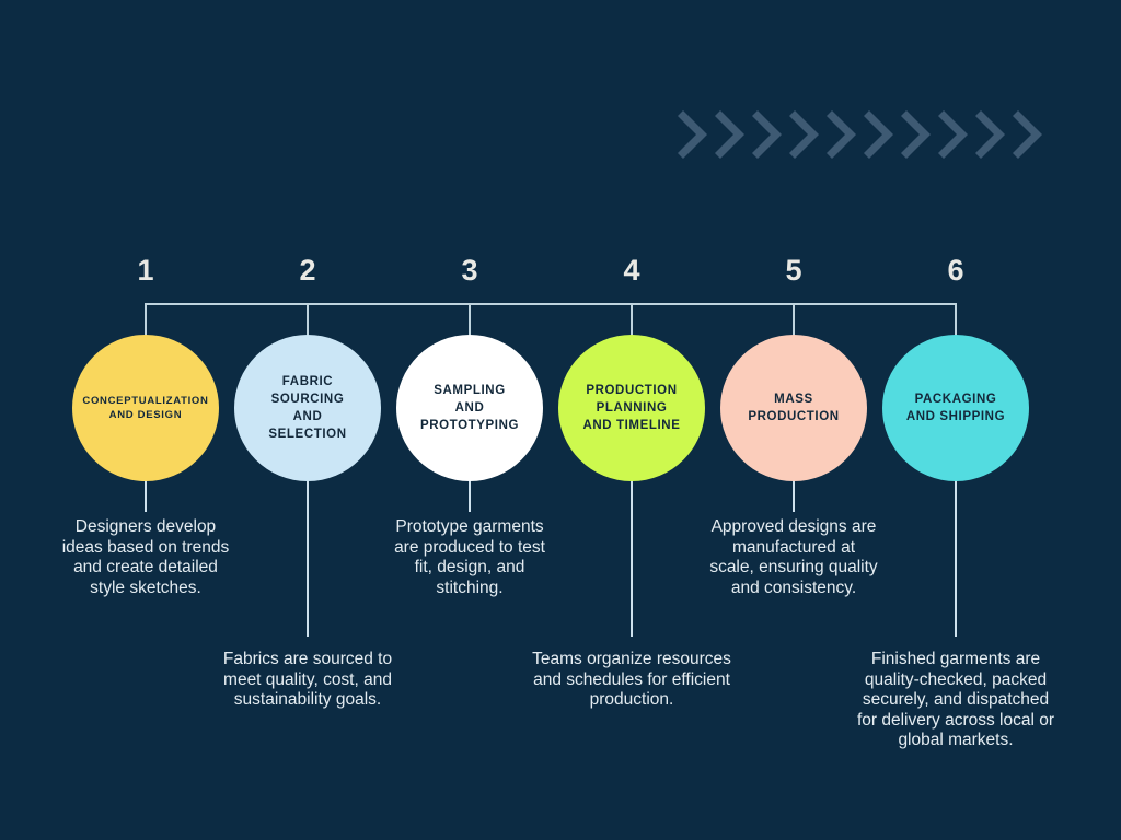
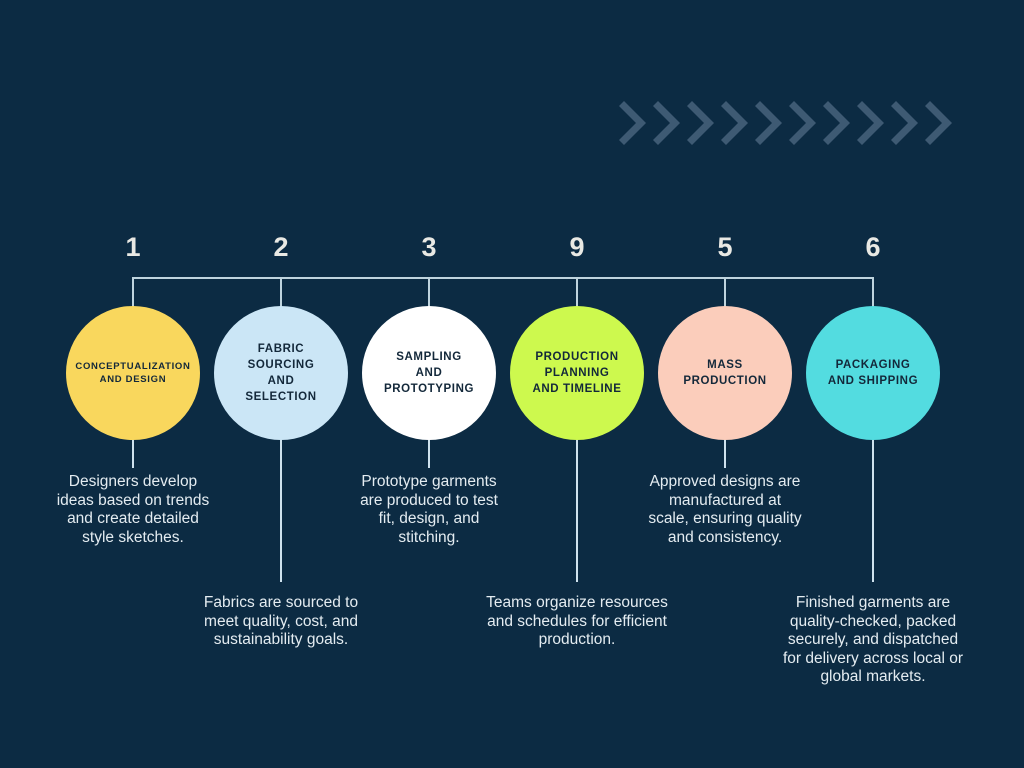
  1
  CONCEPTUALIZATION
  AND DESIGN
  Designers develop
  ideas based on trends
  and create detailed
  style sketches.
  2
  FABRIC
  SOURCING
  AND
  SELECTION
  Fabrics are sourced to
  meet quality, cost, and
  sustainability goals.
  3
  SAMPLING
  AND
  PROTOTYPING
  Prototype garments
  are produced to test
  fit, design, and
  stitching.
- 4
+ 9
  PRODUCTION
  PLANNING
  AND TIMELINE
  Teams organize resources
  and schedules for efficient
  production.
  5
  MASS
  PRODUCTION
  Approved designs are
  manufactured at
  scale, ensuring quality
  and consistency.
  6
  PACKAGING
  AND SHIPPING
  Finished garments are
  quality-checked, packed
  securely, and dispatched
  for delivery across local or
  global markets.
